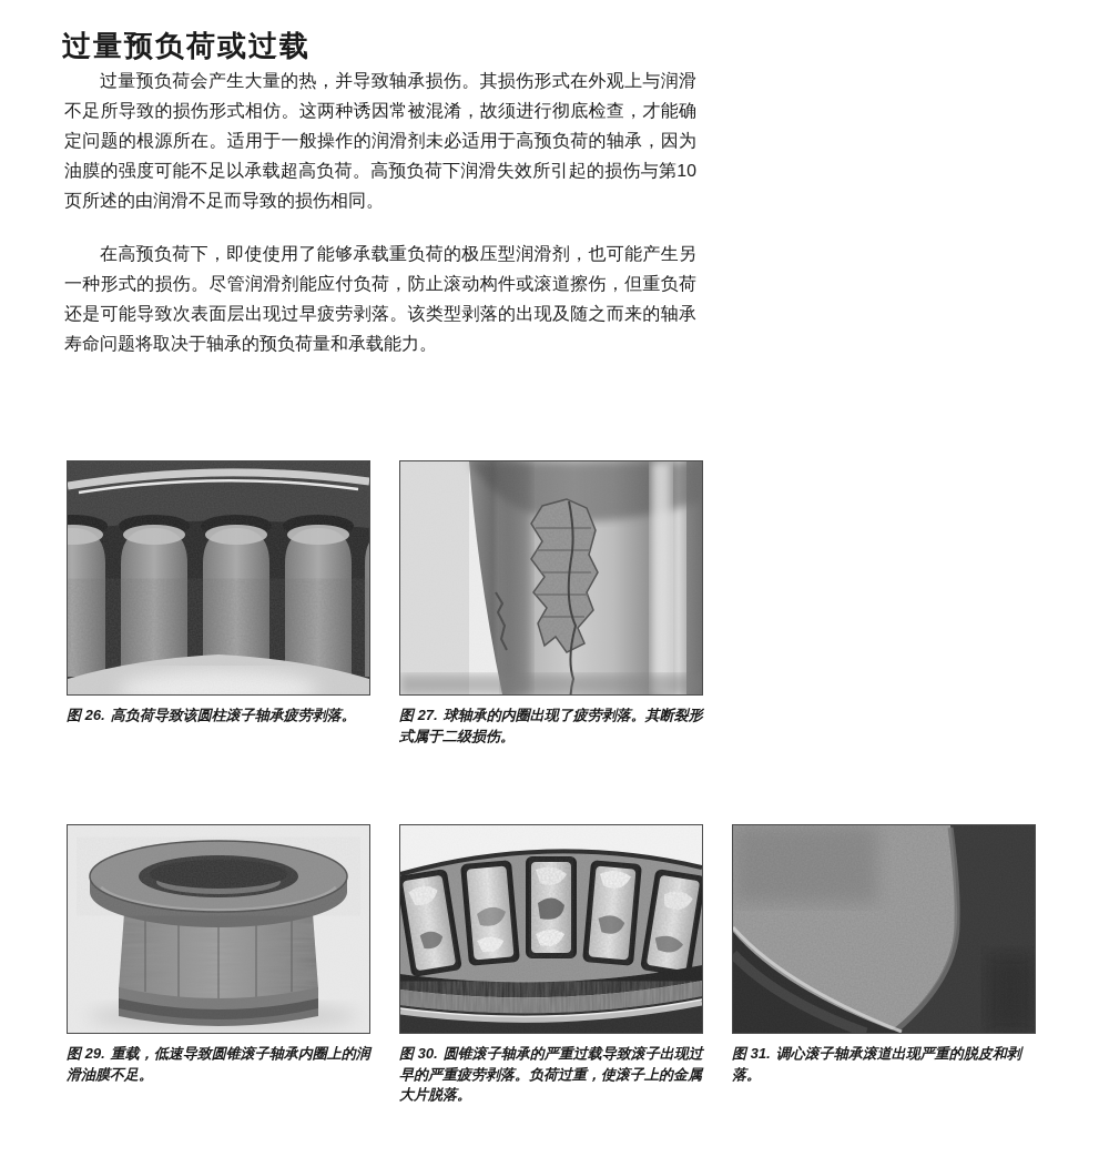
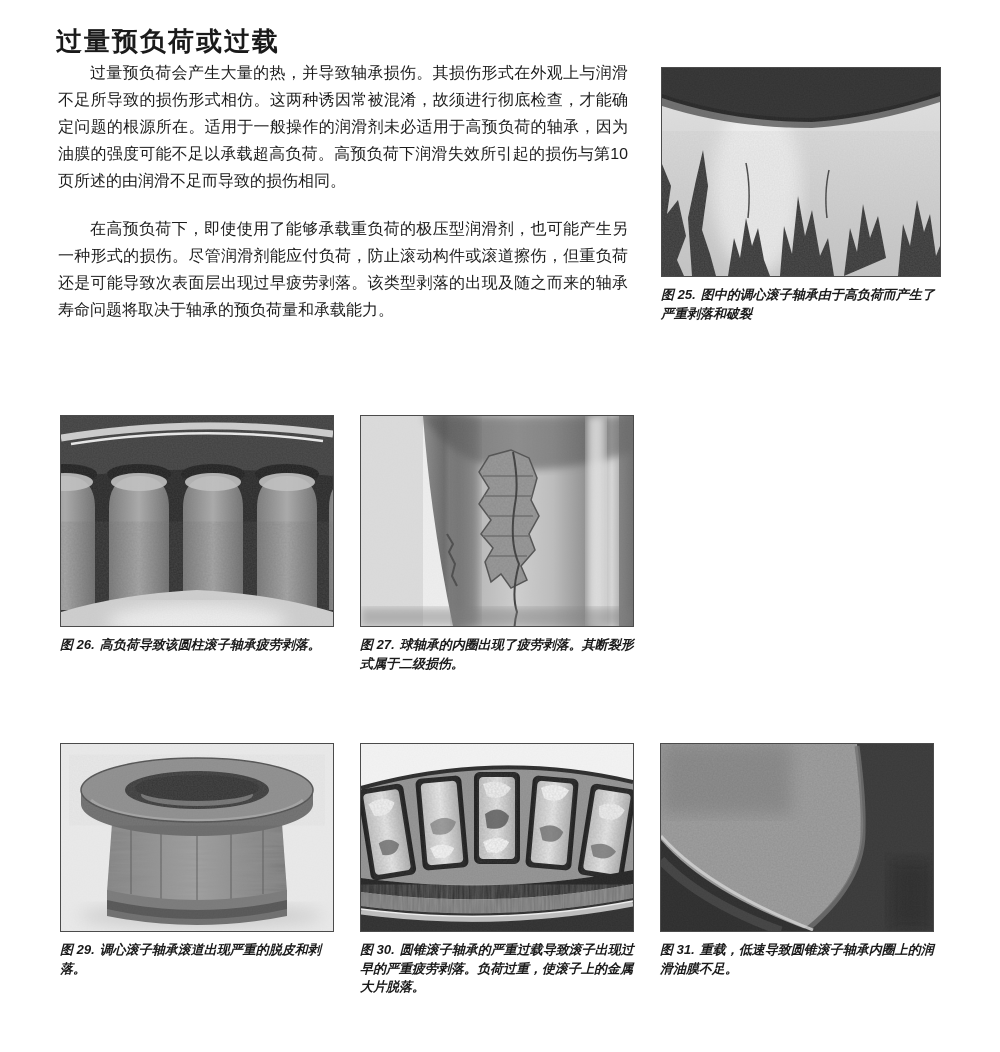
  过量预负荷或过载
  过量预负荷会产生大量的热，并导致轴承损伤。其损伤形式在外观上与润滑不足所导致的损伤形式相仿。这两种诱因常被混淆，故须进行彻底检查，才能确定问题的根源所在。适用于一般操作的润滑剂未必适用于高预负荷的轴承，因为油膜的强度可能不足以承载超高负荷。高预负荷下润滑失效所引起的损伤与第10页所述的由润滑不足而导致的损伤相同。
  在高预负荷下，即使使用了能够承载重负荷的极压型润滑剂，也可能产生另一种形式的损伤。尽管润滑剂能应付负荷，防止滚动构件或滚道擦伤，但重负荷还是可能导致次表面层出现过早疲劳剥落。该类型剥落的出现及随之而来的轴承寿命问题将取决于轴承的预负荷量和承载能力。
+ 图 25. 图中的调心滚子轴承由于高负荷而产生了严重剥落和破裂
  图 26. 高负荷导致该圆柱滚子轴承疲劳剥落。
  图 27. 球轴承的内圈出现了疲劳剥落。其断裂形式属于二级损伤。
- 图 29. 重载，低速导致圆锥滚子轴承内圈上的润滑油膜不足。
+ 图 29. 调心滚子轴承滚道出现严重的脱皮和剥落。
  图 30. 圆锥滚子轴承的严重过载导致滚子出现过早的严重疲劳剥落。负荷过重，使滚子上的金属大片脱落。
- 图 31. 调心滚子轴承滚道出现严重的脱皮和剥落。
+ 图 31. 重载，低速导致圆锥滚子轴承内圈上的润滑油膜不足。
